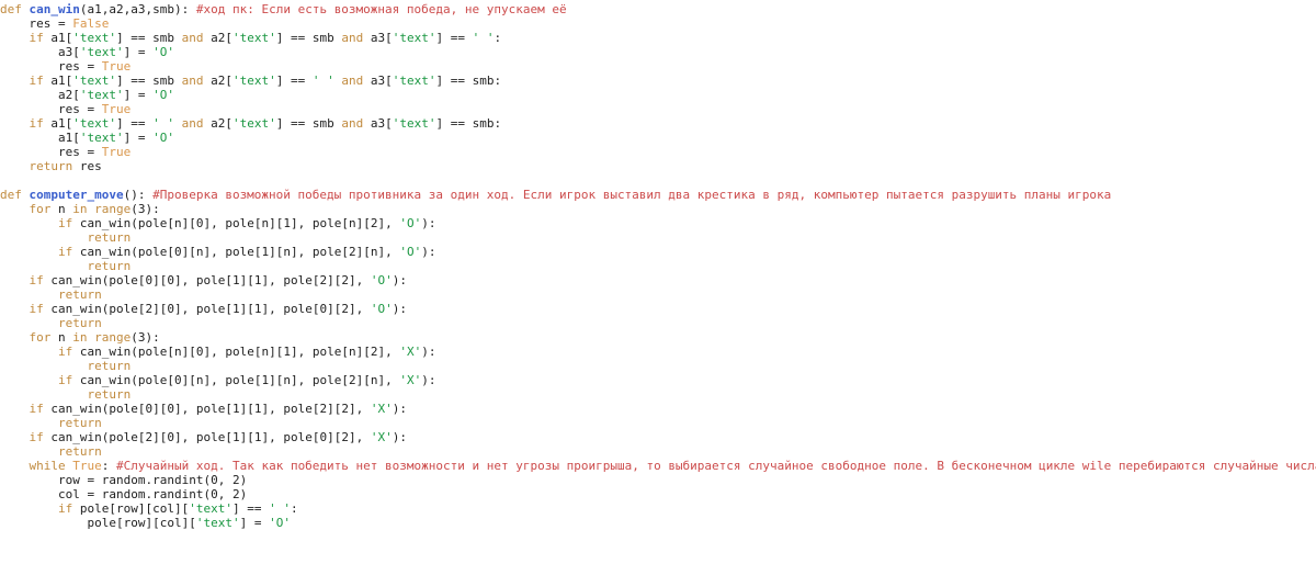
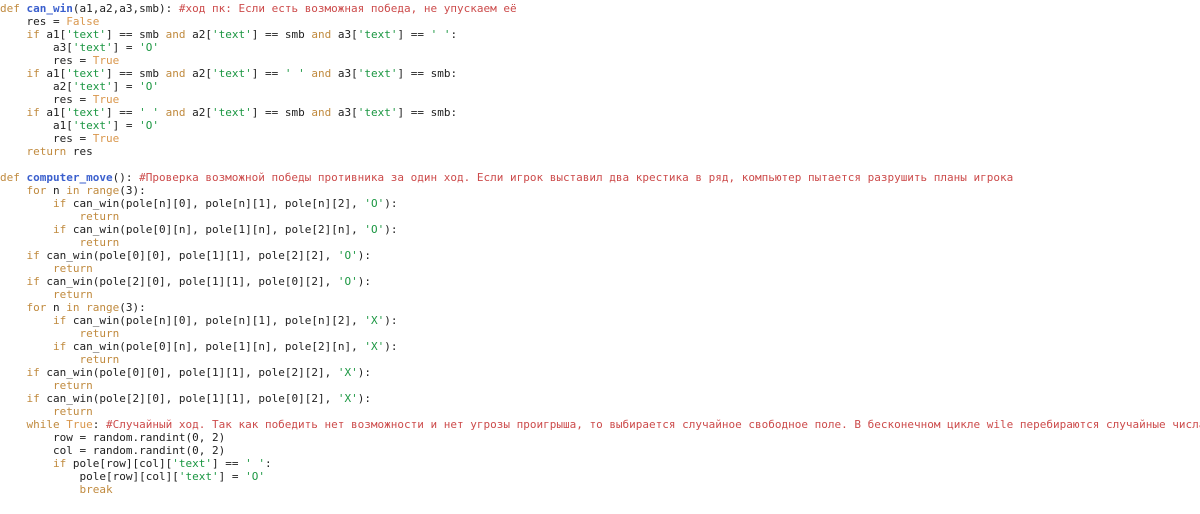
  def can_win(a1,a2,a3,smb): #ход пк: Если есть возможная победа, не упускаем её
  res = False
  if a1['text'] == smb and a2['text'] == smb and a3['text'] == ' ':
  a3['text'] = 'O'
  res = True
  if a1['text'] == smb and a2['text'] == ' ' and a3['text'] == smb:
  a2['text'] = 'O'
  res = True
  if a1['text'] == ' ' and a2['text'] == smb and a3['text'] == smb:
  a1['text'] = 'O'
  res = True
  return res
  def computer_move(): #Проверка возможной победы противника за один ход. Если игрок выставил два крестика в ряд, компьютер пытается разрушить планы игрока
  for n in range(3):
  if can_win(pole[n][0], pole[n][1], pole[n][2], 'O'):
  return
  if can_win(pole[0][n], pole[1][n], pole[2][n], 'O'):
  return
  if can_win(pole[0][0], pole[1][1], pole[2][2], 'O'):
  return
  if can_win(pole[2][0], pole[1][1], pole[0][2], 'O'):
  return
  for n in range(3):
  if can_win(pole[n][0], pole[n][1], pole[n][2], 'X'):
  return
  if can_win(pole[0][n], pole[1][n], pole[2][n], 'X'):
  return
  if can_win(pole[0][0], pole[1][1], pole[2][2], 'X'):
  return
  if can_win(pole[2][0], pole[1][1], pole[0][2], 'X'):
  return
  while True: #Случайный ход. Так как победить нет возможности и нет угрозы проигрыша, то выбирается случайное свободное поле. В бесконечном цикле wile перебираются случайные числ
  row = random.randint(0, 2)
  col = random.randint(0, 2)
  if pole[row][col]['text'] == ' ':
  pole[row][col]['text'] = 'O'
+ break
